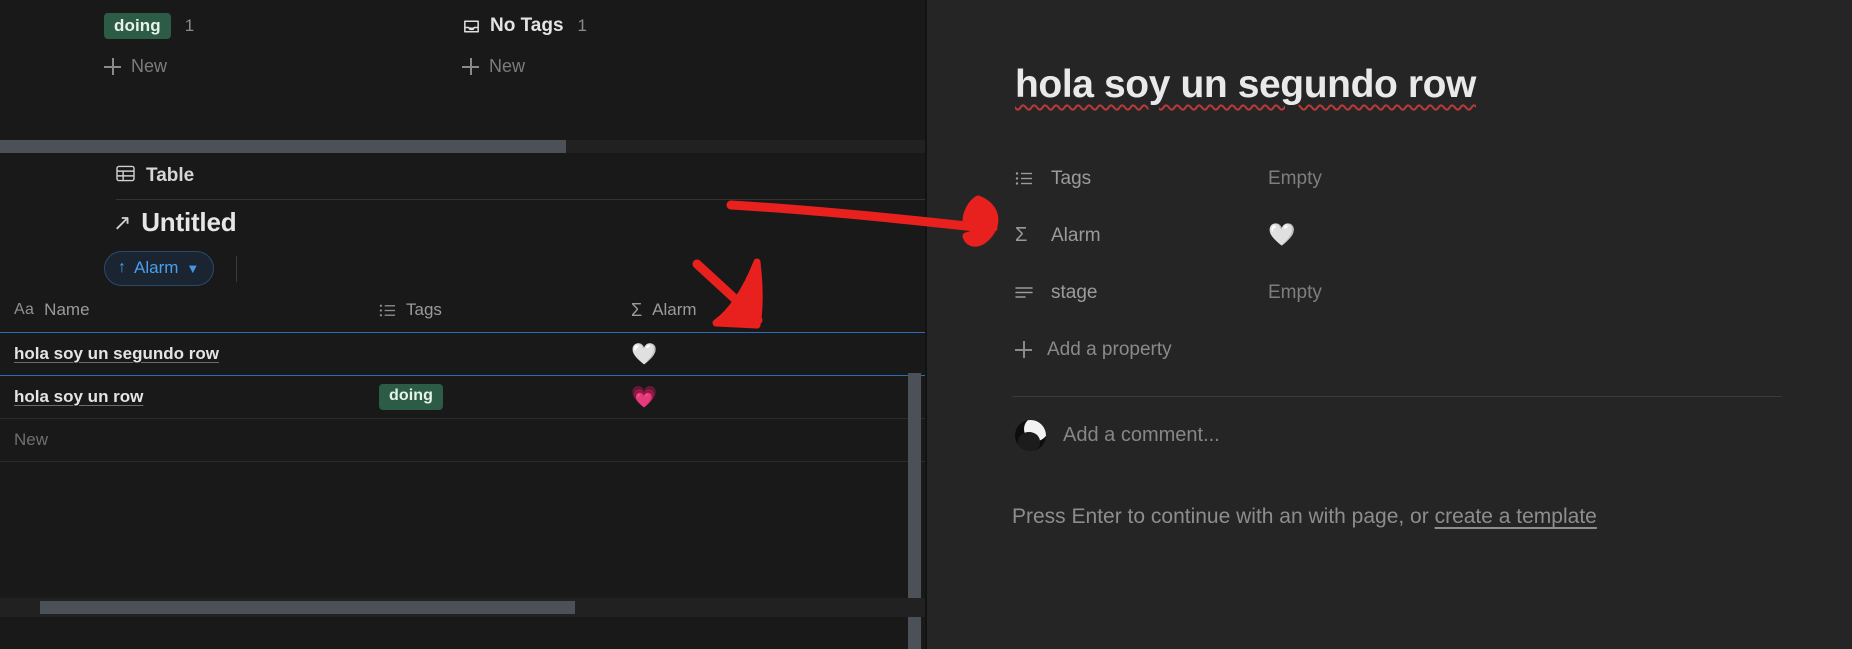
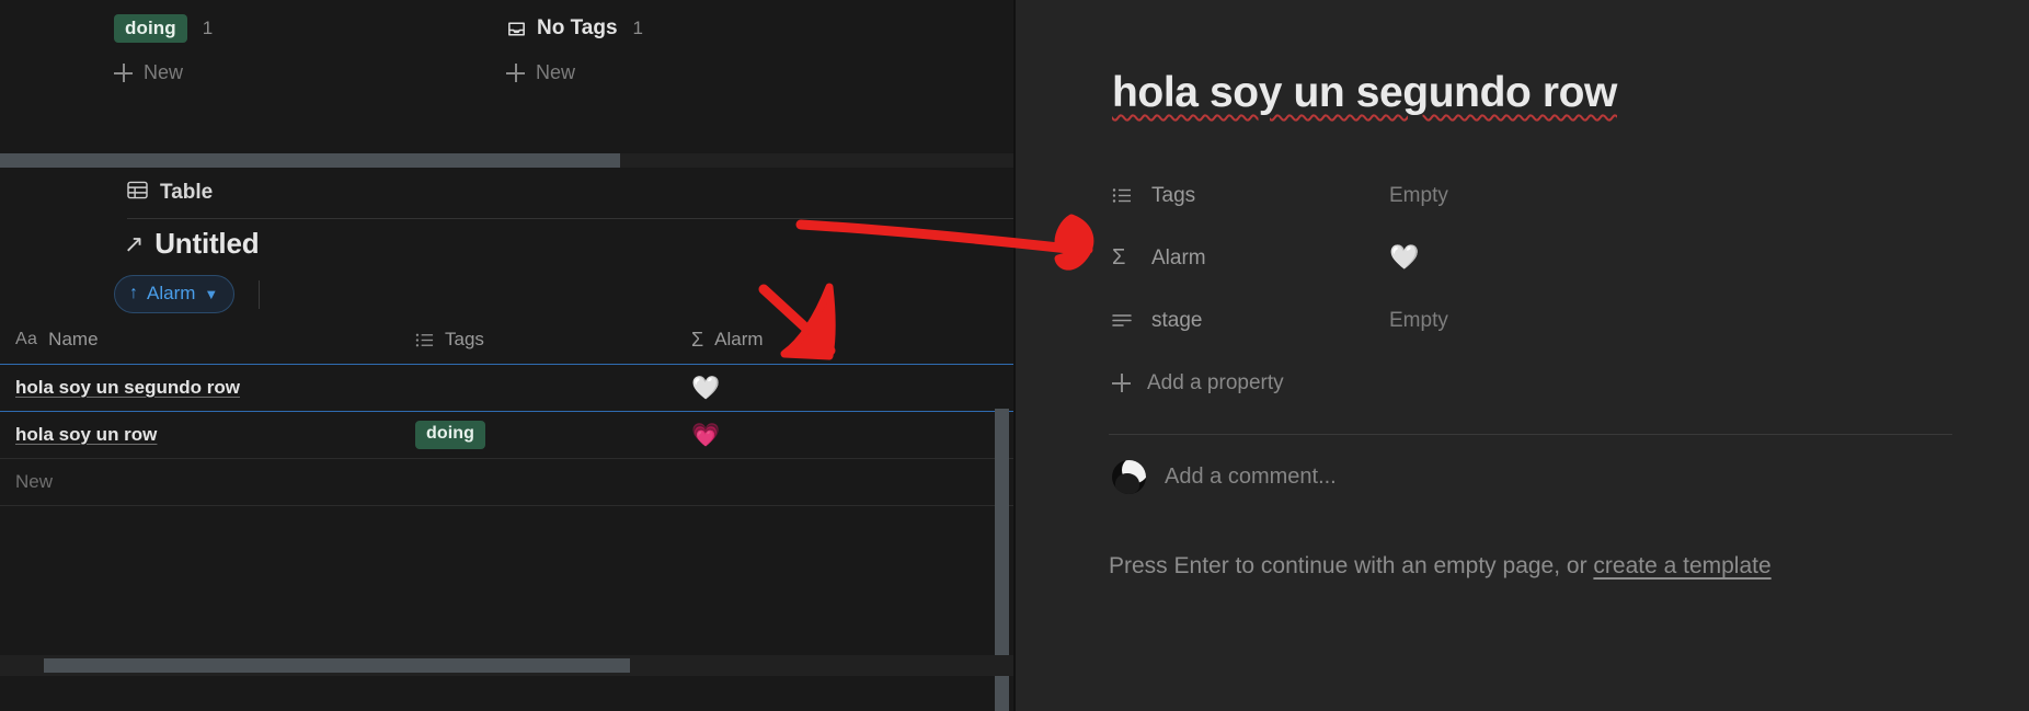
  doing
  1
  New
  No Tags
  1
  New
  Table
  ↗
  Untitled
  ↑
  Alarm
  ▼
  Aa
  Name
  Tags
  Σ
  Alarm
  hola soy un segundo row
  🤍
  hola soy un row
  doing
  💗
  New
  hola soy un segundo row
  Tags
  Empty
  Σ
  Alarm
  🤍
  stage
  Empty
  Add a property
  Add a comment...
- Press Enter to continue with an with page, or create a template
+ Press Enter to continue with an empty page, or create a template
